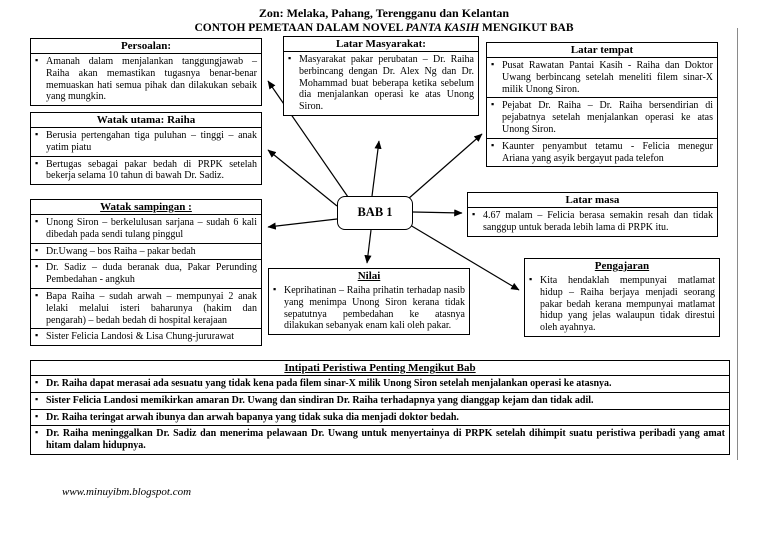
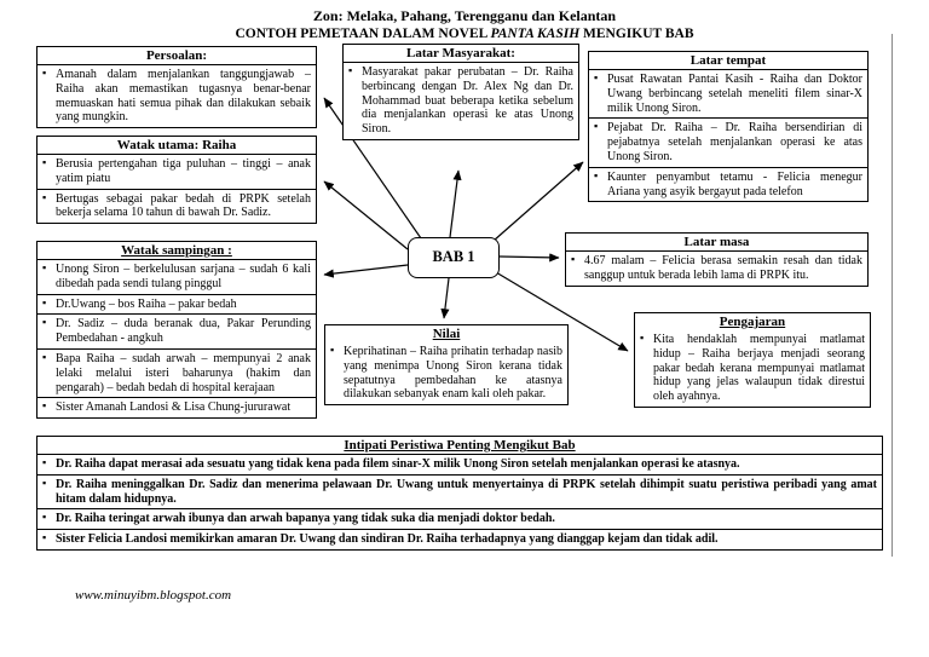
  Zon: Melaka, Pahang, Terengganu dan Kelantan
  CONTOH PEMETAAN DALAM NOVEL PANTA KASIH MENGIKUT BAB
  Persoalan:
  Amanah dalam menjalankan tanggungjawab – Raiha akan memastikan tugasnya benar-benar memuaskan hati semua pihak dan dilakukan sebaik yang mungkin.
  Watak utama: Raiha
  Berusia pertengahan tiga puluhan – tinggi – anak yatim piatu
  Bertugas sebagai pakar bedah di PRPK setelah bekerja selama 10 tahun di bawah Dr. Sadiz.
  Watak sampingan :
  Unong Siron – berkelulusan sarjana – sudah 6 kali dibedah pada sendi tulang pinggul
  Dr.Uwang – bos Raiha – pakar bedah
  Dr. Sadiz – duda beranak dua, Pakar Perunding Pembedahan - angkuh
  Bapa Raiha – sudah arwah – mempunyai 2 anak lelaki melalui isteri baharunya (hakim dan pengarah) – bedah bedah di hospital kerajaan
- Sister Felicia Landosi & Lisa Chung-jururawat
+ Sister Amanah Landosi & Lisa Chung-jururawat
  Latar Masyarakat:
  Masyarakat pakar perubatan – Dr. Raiha berbincang dengan Dr. Alex Ng dan Dr. Mohammad buat beberapa ketika sebelum dia menjalankan operasi ke atas Unong Siron.
  Latar tempat
  Pusat Rawatan Pantai Kasih - Raiha dan Doktor Uwang berbincang setelah meneliti filem sinar-X milik Unong Siron.
  Pejabat Dr. Raiha – Dr. Raiha bersendirian di pejabatnya setelah menjalankan operasi ke atas Unong Siron.
  Kaunter penyambut tetamu - Felicia menegur Ariana yang asyik bergayut pada telefon
  Latar masa
  4.67 malam – Felicia berasa semakin resah dan tidak sanggup untuk berada lebih lama di PRPK itu.
  Pengajaran
  Kita hendaklah mempunyai matlamat hidup – Raiha berjaya menjadi seorang pakar bedah kerana mempunyai matlamat hidup yang jelas walaupun tidak direstui oleh ayahnya.
  Nilai
  Keprihatinan – Raiha prihatin terhadap nasib yang menimpa Unong Siron kerana tidak sepatutnya pembedahan ke atasnya dilakukan sebanyak enam kali oleh pakar.
  BAB 1
  Intipati Peristiwa Penting Mengikut Bab
  Dr. Raiha dapat merasai ada sesuatu yang tidak kena pada filem sinar-X milik Unong Siron setelah menjalankan operasi ke atasnya.
- Sister Felicia Landosi memikirkan amaran Dr. Uwang dan sindiran Dr. Raiha terhadapnya yang dianggap kejam dan tidak adil.
+ Dr. Raiha meninggalkan Dr. Sadiz dan menerima pelawaan Dr. Uwang untuk menyertainya di PRPK setelah dihimpit suatu peristiwa peribadi yang amat hitam dalam hidupnya.
  Dr. Raiha teringat arwah ibunya dan arwah bapanya yang tidak suka dia menjadi doktor bedah.
- Dr. Raiha meninggalkan Dr. Sadiz dan menerima pelawaan Dr. Uwang untuk menyertainya di PRPK setelah dihimpit suatu peristiwa peribadi yang amat hitam dalam hidupnya.
+ Sister Felicia Landosi memikirkan amaran Dr. Uwang dan sindiran Dr. Raiha terhadapnya yang dianggap kejam dan tidak adil.
  www.minuyibm.blogspot.com
